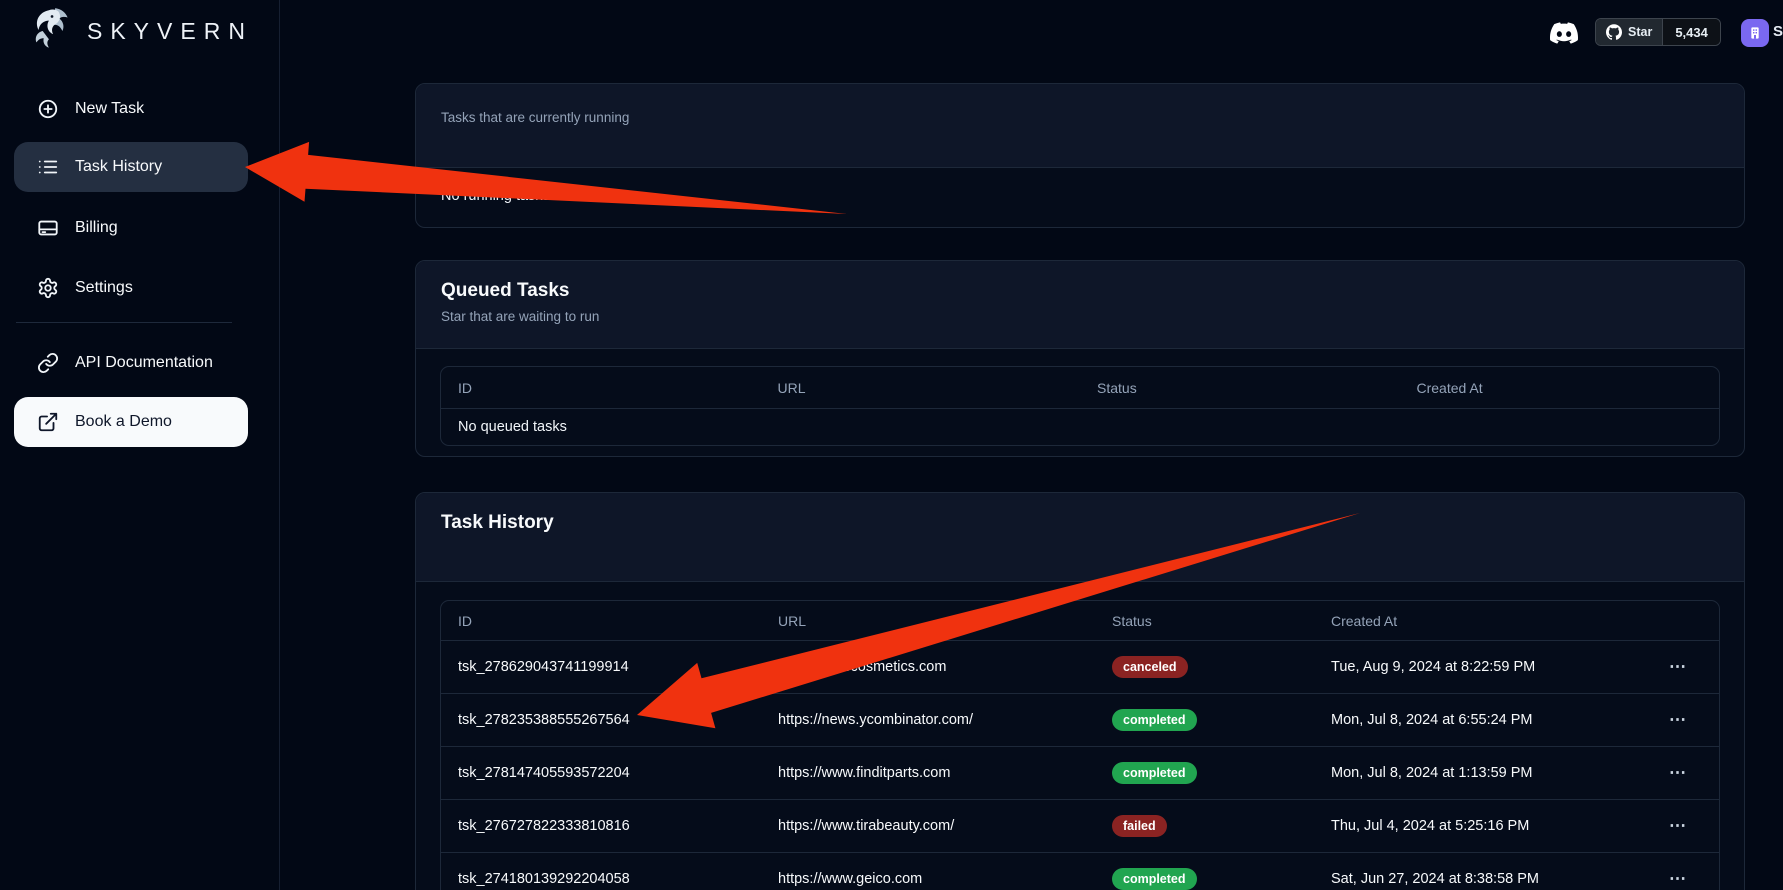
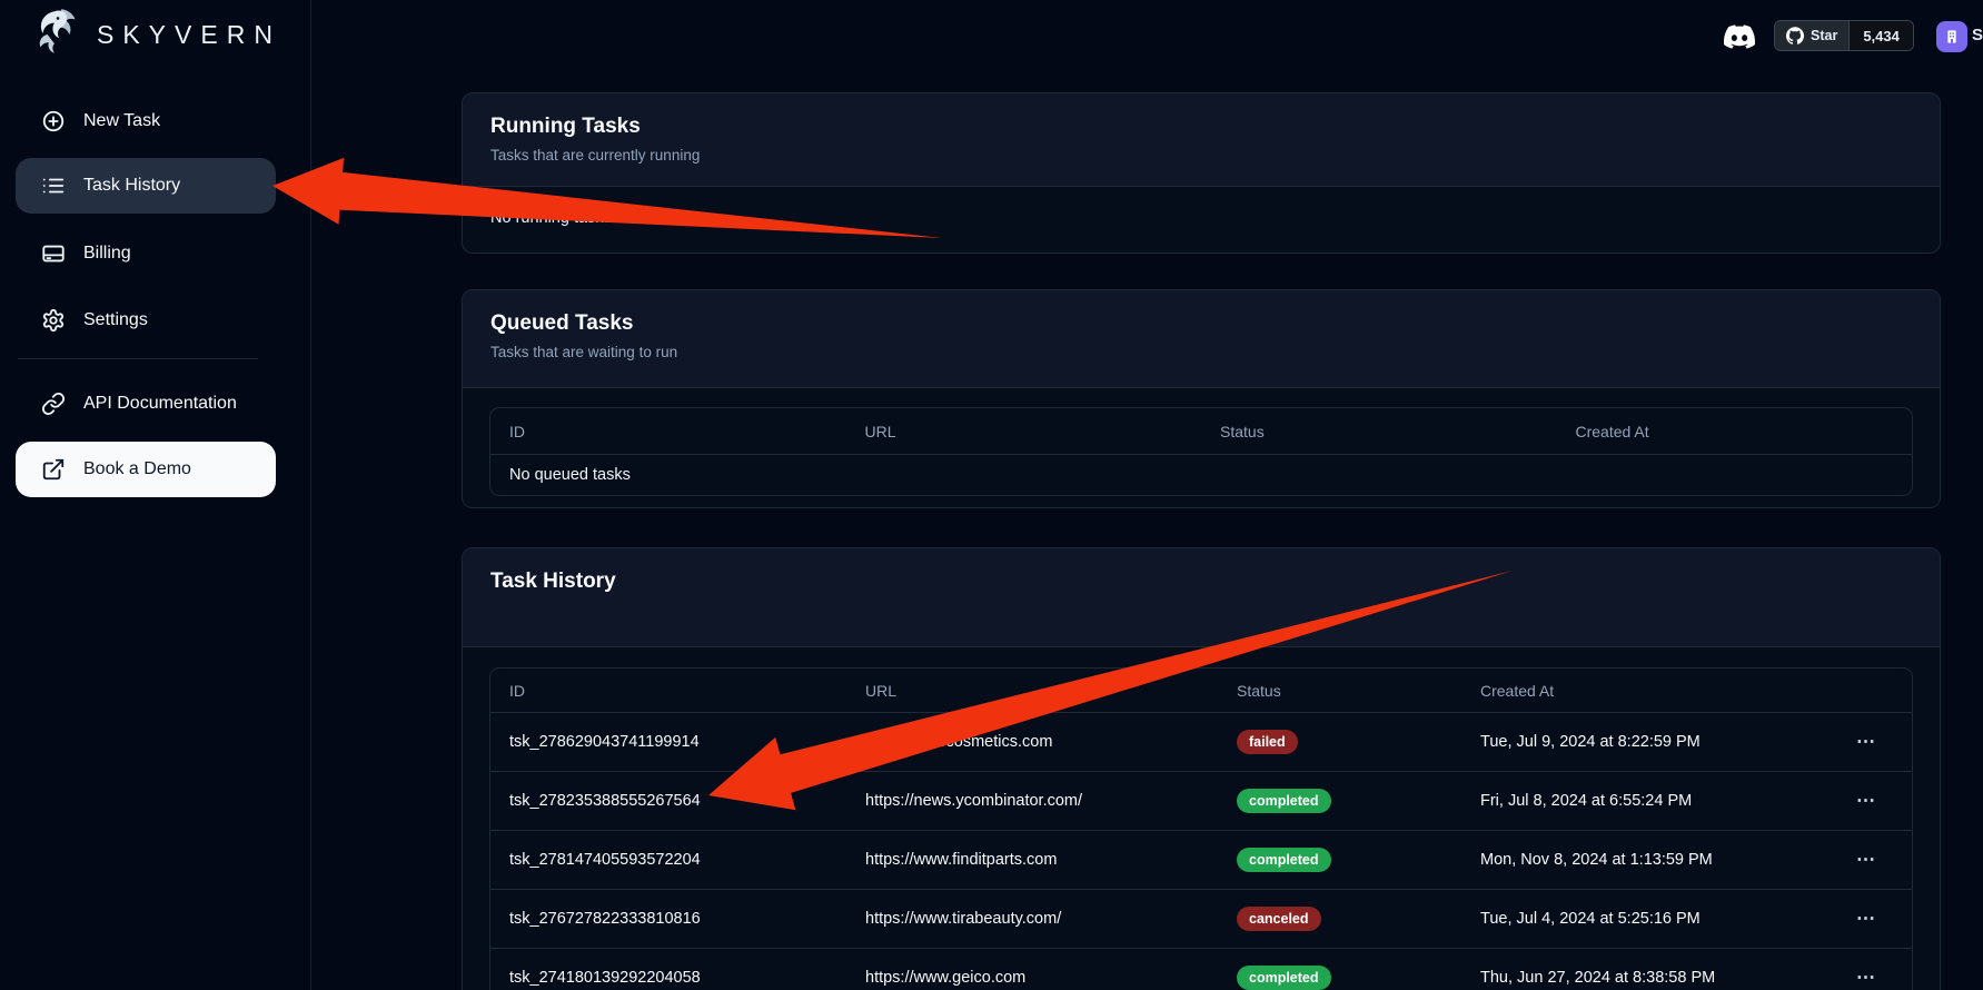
  SKYVERN
  New Task
  Task History
  Billing
  Settings
  API Documentation
  Book a Demo
  Star
  5,434
+ Running Tasks
  Tasks that are currently running
  Queued Tasks
- Star that are waiting to run
+ Tasks that are waiting to run
  ID
  URL
  Status
  Created At
  No queued tasks
  Task History
  ID
  URL
  Status
  Created At
  tsk_278629043741199914
- canceled
+ failed
- Tue, Aug 9, 2024 at 8:22:59 PM
+ Tue, Jul 9, 2024 at 8:22:59 PM
  ⋯
  tsk_278235388555267564
  https://news.ycombinator.com/
  completed
- Mon, Jul 8, 2024 at 6:55:24 PM
+ Fri, Jul 8, 2024 at 6:55:24 PM
  ⋯
  tsk_278147405593572204
  https://www.finditparts.com
  completed
- Mon, Jul 8, 2024 at 1:13:59 PM
+ Mon, Nov 8, 2024 at 1:13:59 PM
  ⋯
  tsk_276727822333810816
  https://www.tirabeauty.com/
- failed
+ canceled
- Thu, Jul 4, 2024 at 5:25:16 PM
+ Tue, Jul 4, 2024 at 5:25:16 PM
  ⋯
  tsk_274180139292204058
  https://www.geico.com
  completed
- Sat, Jun 27, 2024 at 8:38:58 PM
+ Thu, Jun 27, 2024 at 8:38:58 PM
  ⋯
